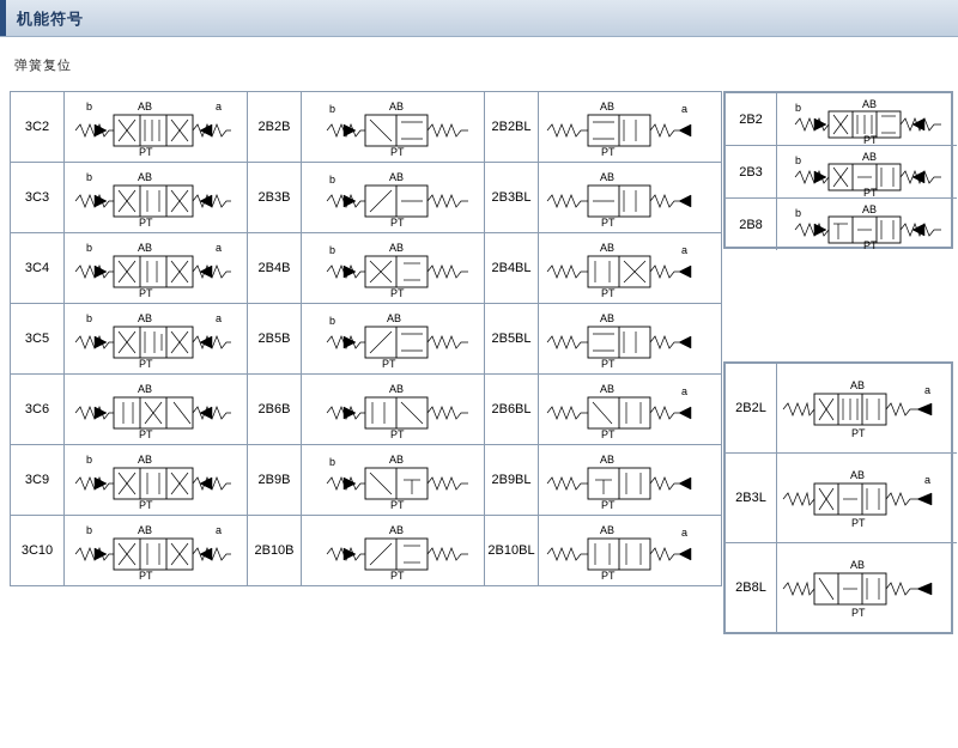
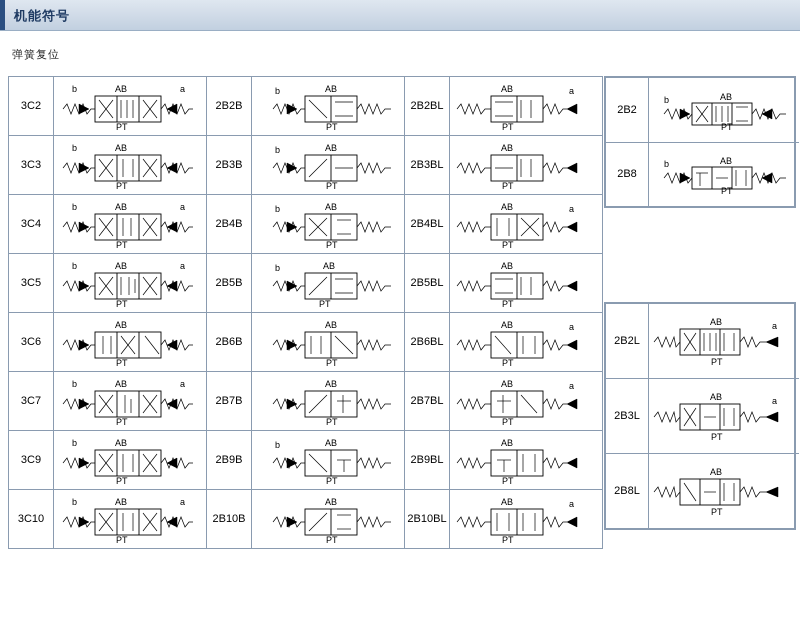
  机能符号
  弹簧复位
  3C2	b a AB PT	2B2B	b AB PT	2B2BL	a AB PT
  3C3	b AB PT	2B3B	b AB PT	2B3BL	AB PT
  3C4	b a AB PT	2B4B	b AB PT	2B4BL	a AB PT
  3C5	b a AB PT	2B5B	b AB PT	2B5BL	AB PT
  3C6	AB PT	2B6B	AB PT	2B6BL	a AB PT
+ 3C7	b a AB PT	2B7B	AB PT	2B7BL	a AB PT
  3C9	b AB PT	2B9B	b AB PT	2B9BL	AB PT
  3C10	b a AB PT	2B10B	AB PT	2B10BL	a AB PT
  2B2	b AB PT
- 2B3	b AB PT
  2B8	b AB PT
  2B2L	a AB PT
  2B3L	a AB PT
  2B8L	AB PT
